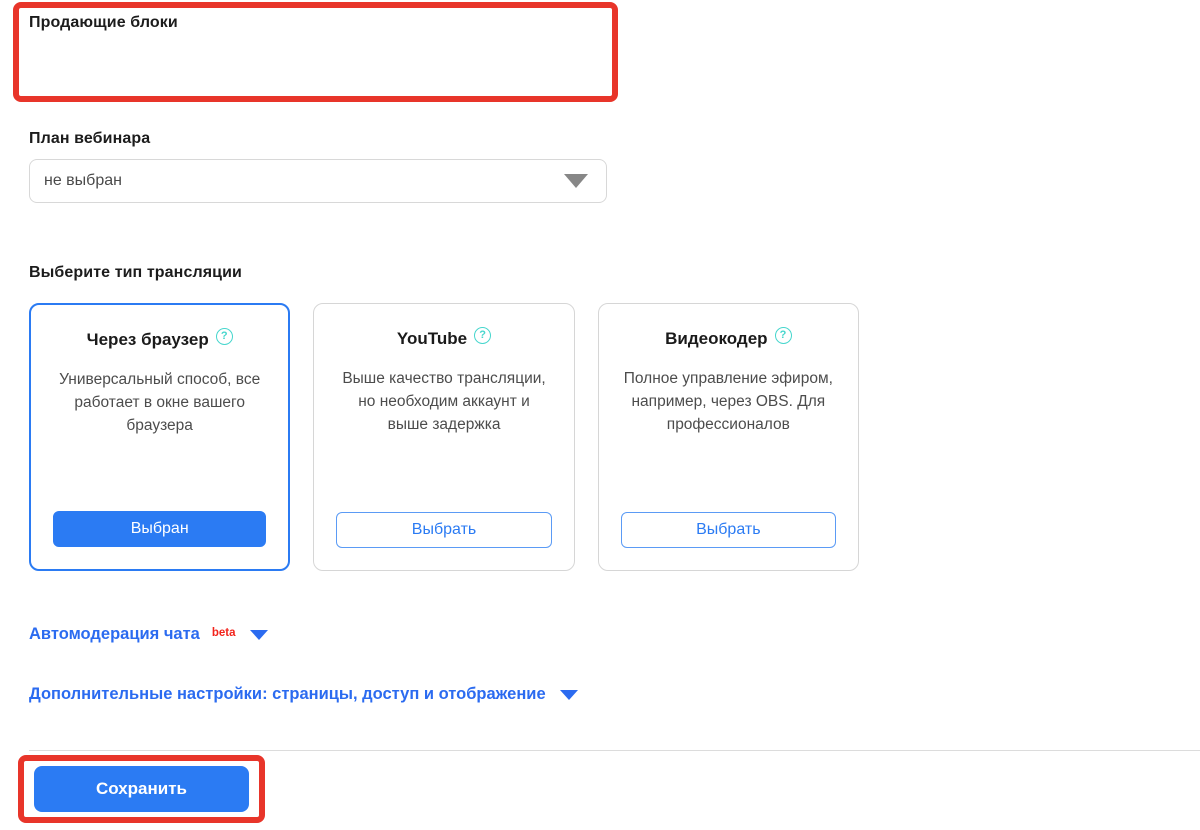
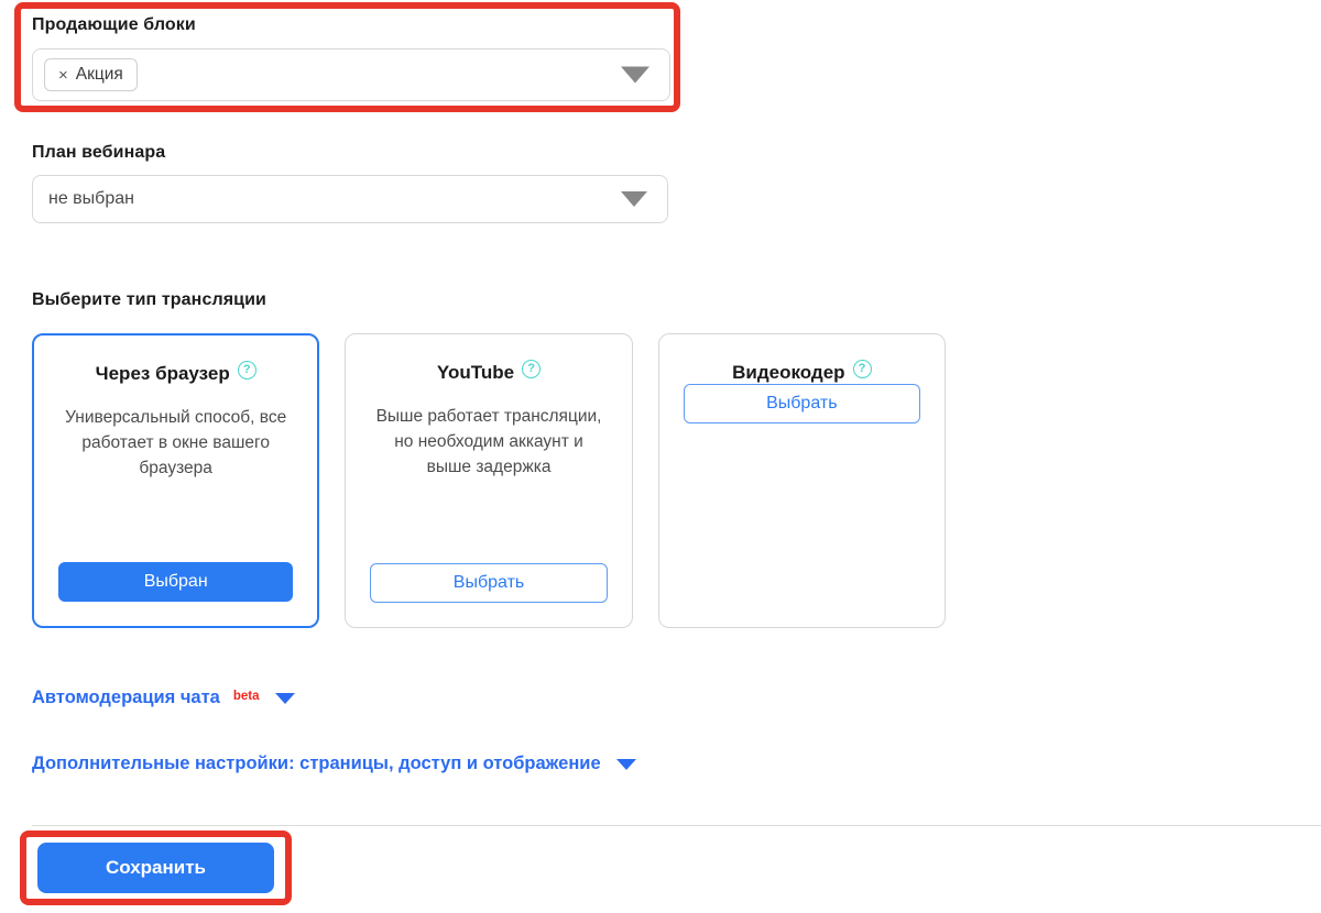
  Продающие блоки
+ ×
+ Акция
  План вебинара
  не выбран
  Выберите тип трансляции
  Через браузер
  ?
  Универсальный способ, все работает в окне вашего браузера
  Выбран
  YouTube
  ?
- Выше качество трансляции, но необходим аккаунт и выше задержка
+ Выше работает трансляции, но необходим аккаунт и выше задержка
  Выбрать
  Видеокодер
  ?
- Полное управление эфиром, например, через OBS. Для профессионалов
  Выбрать
  Автомодерация чата
  beta
  Дополнительные настройки: страницы, доступ и отображение
  Сохранить
